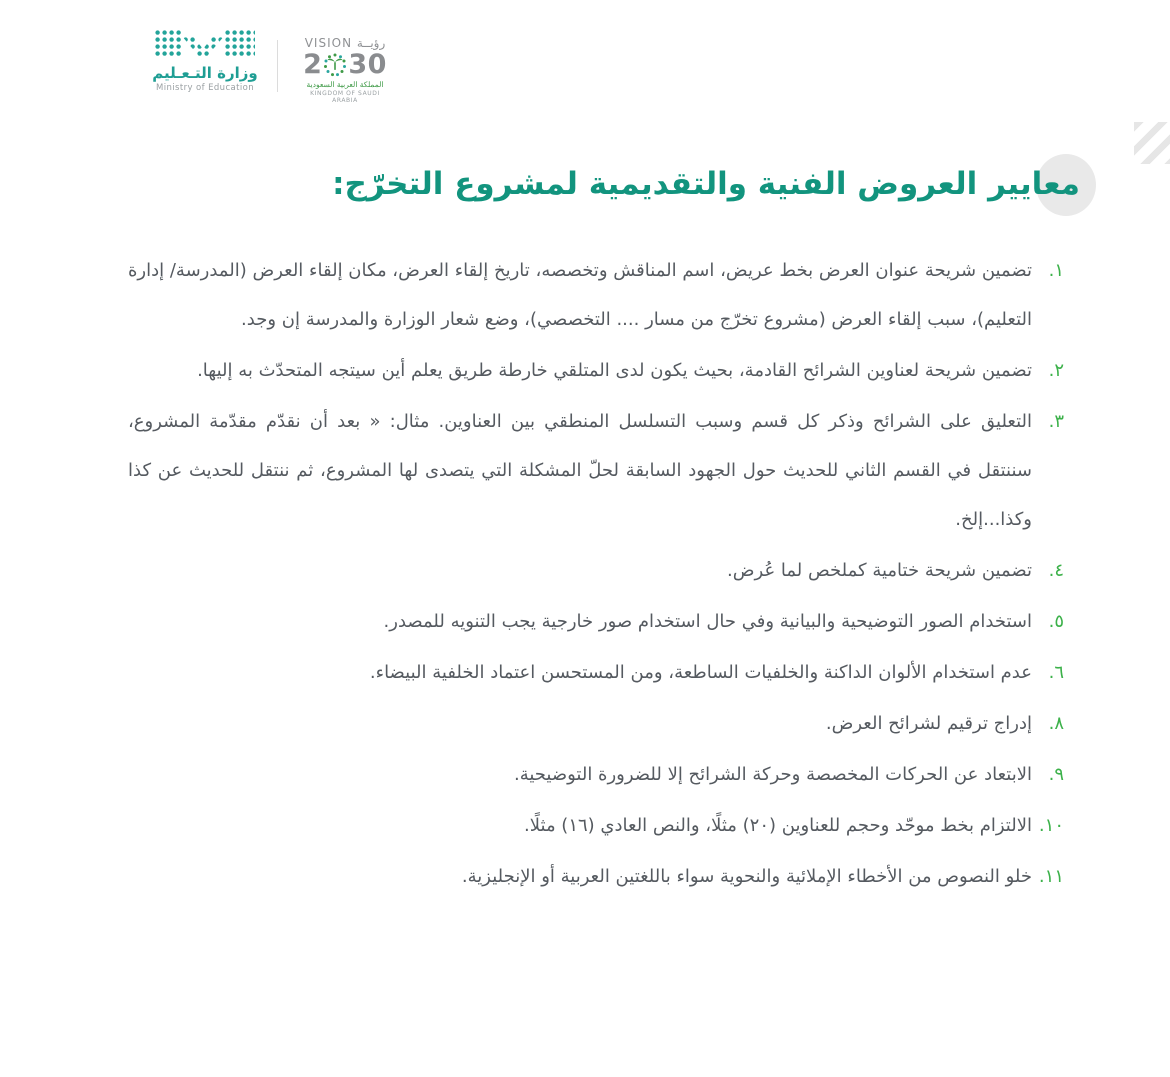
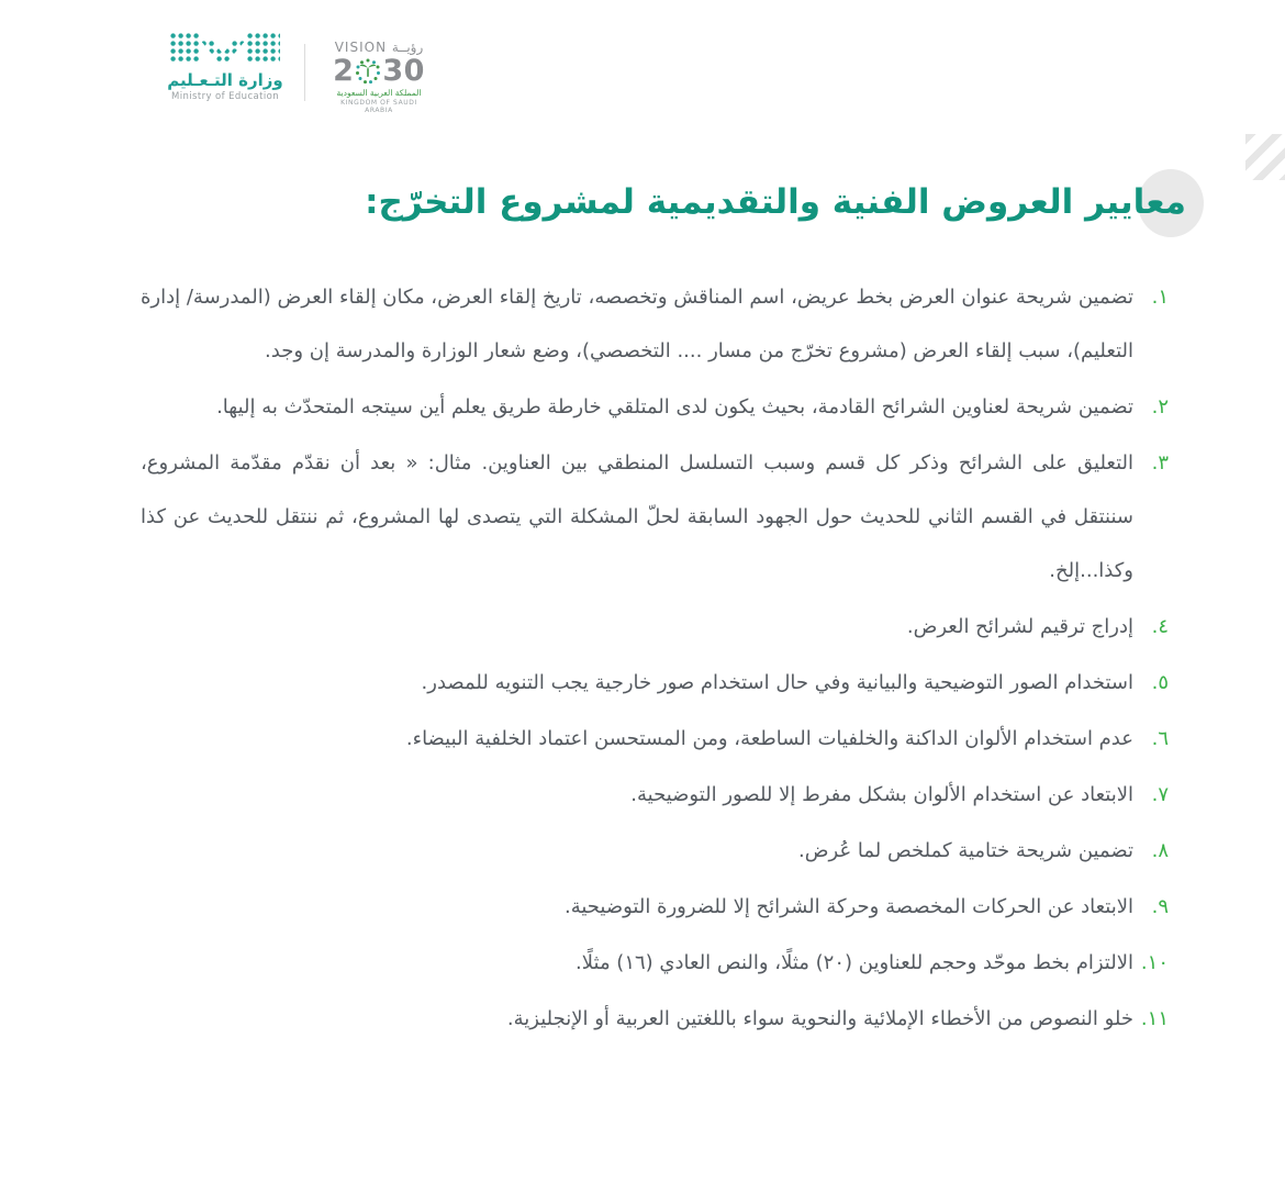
  وزارة التـعـليم
  Ministry of Education
  VISION رؤيــة
  2
  30
  المملكة العربية السعودية
  معايير العروض الفنية والتقديمية لمشروع التخرّج:
  ١.
  تضمين شريحة عنوان العرض بخط عريض، اسم المناقش وتخصصه، تاريخ إلقاء العرض، مكان إلقاء العرض (المدرسة/ إدارة التعليم)، سبب إلقاء العرض (مشروع تخرّج من مسار .... التخصصي)، وضع شعار الوزارة والمدرسة إن وجد.
  ٢.
  تضمين شريحة لعناوين الشرائح القادمة، بحيث يكون لدى المتلقي خارطة طريق يعلم أين سيتجه المتحدّث به إليها.
  ٣.
  التعليق على الشرائح وذكر كل قسم وسبب التسلسل المنطقي بين العناوين. مثال: « بعد أن نقدّم مقدّمة المشروع، سننتقل في القسم الثاني للحديث حول الجهود السابقة لحلّ المشكلة التي يتصدى لها المشروع، ثم ننتقل للحديث عن كذا وكذا...إلخ.
  ٤.
- تضمين شريحة ختامية كملخص لما عُرض.
+ إدراج ترقيم لشرائح العرض.
  ٥.
  استخدام الصور التوضيحية والبيانية وفي حال استخدام صور خارجية يجب التنويه للمصدر.
  ٦.
  عدم استخدام الألوان الداكنة والخلفيات الساطعة، ومن المستحسن اعتماد الخلفية البيضاء.
+ ٧.
+ الابتعاد عن استخدام الألوان بشكل مفرط إلا للصور التوضيحية.
  ٨.
- إدراج ترقيم لشرائح العرض.
+ تضمين شريحة ختامية كملخص لما عُرض.
  ٩.
  الابتعاد عن الحركات المخصصة وحركة الشرائح إلا للضرورة التوضيحية.
  ١٠.
  الالتزام بخط موحّد وحجم للعناوين (٢٠) مثلًا، والنص العادي (١٦) مثلًا.
  ١١.
  خلو النصوص من الأخطاء الإملائية والنحوية سواء باللغتين العربية أو الإنجليزية.
